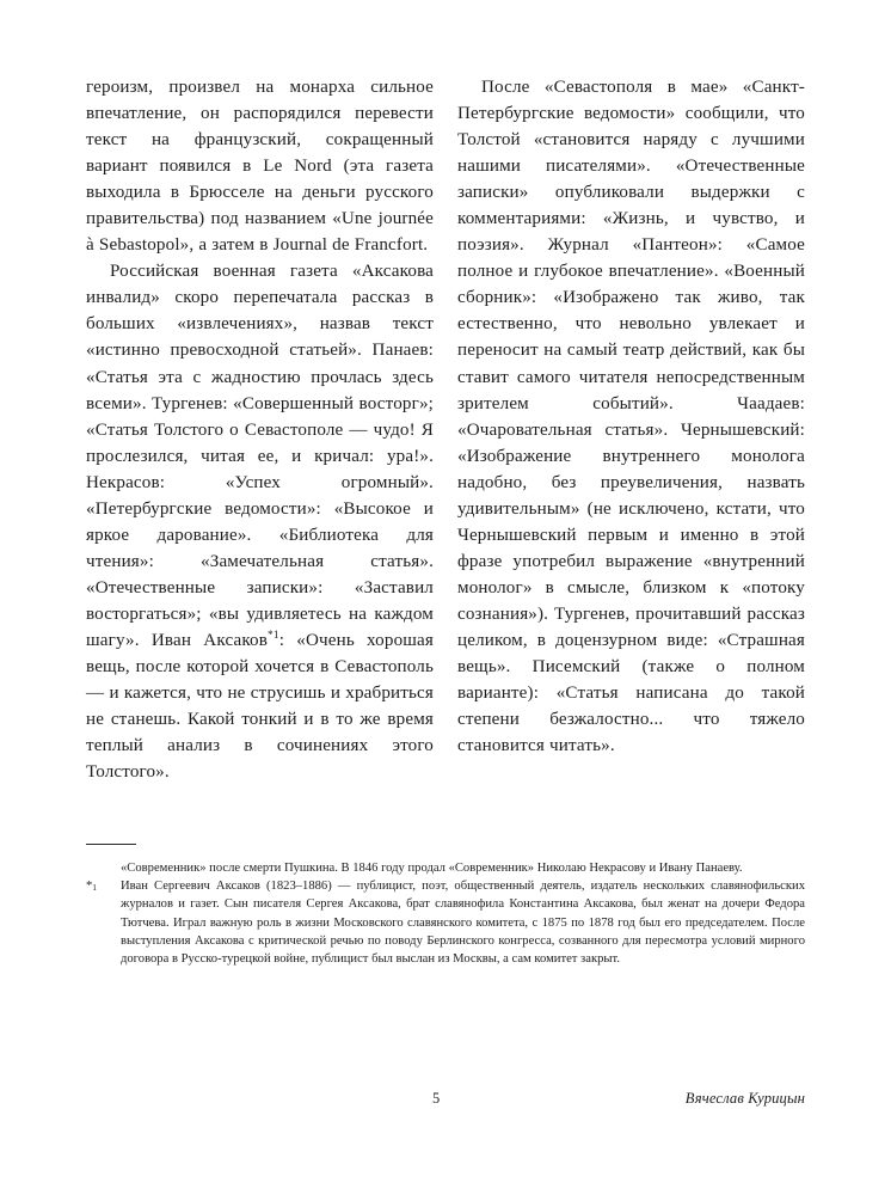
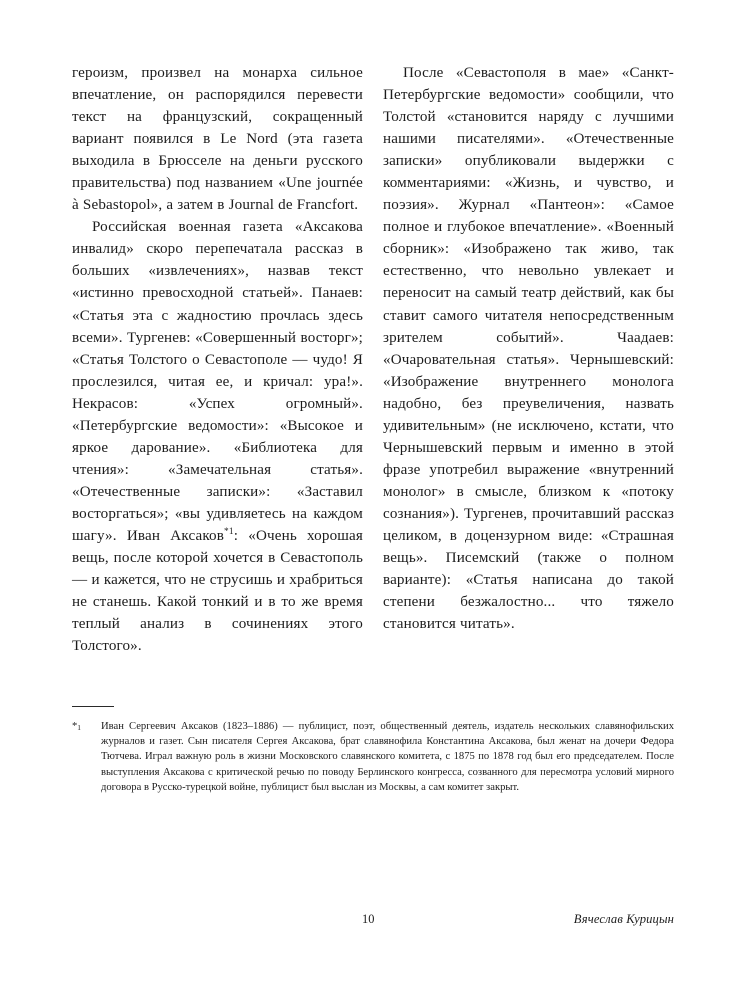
  героизм, произвел на монарха сильное впечатление, он распорядился перевести текст на французский, сокращенный вариант появился в Le Nord (эта газета выходила в Брюсселе на деньги русского правительства) под названием «Une journée à Sebastopol», а затем в Journal de Francfort.
  Российская военная газета «Аксакова инвалид» скоро перепечатала рассказ в больших «извлечениях», назвав текст «истинно превосходной статьей». Панаев: «Статья эта с жадностию прочлась здесь всеми». Тургенев: «Совершенный восторг»; «Статья Толстого о Севастополе — чудо! Я прослезился, читая ее, и кричал: ура!». Некрасов: «Успех огромный». «Петербургские ведомости»: «Высокое и яркое дарование». «Библиотека для чтения»: «Замечательная статья». «Отечественные записки»: «Заставил восторгаться»; «вы удивляетесь на каждом шагу». Иван Аксаков*1: «Очень хорошая вещь, после которой хочется в Севастополь — и кажется, что не струсишь и храбриться не станешь. Какой тонкий и в то же время теплый анализ в сочинениях этого Толстого».
  После «Севастополя в мае» «Санкт-Петербургские ведомости» сообщили, что Толстой «становится наряду с лучшими нашими писателями». «Отечественные записки» опубликовали выдержки с комментариями: «Жизнь, и чувство, и поэзия». Журнал «Пантеон»: «Самое полное и глубокое впечатление». «Военный сборник»: «Изображено так живо, так естественно, что невольно увлекает и переносит на самый театр действий, как бы ставит самого читателя непосредственным зрителем событий». Чаадаев: «Очаровательная статья». Чернышевский: «Изображение внутреннего монолога надобно, без преувеличения, назвать удивительным» (не исключено, кстати, что Чернышевский первым и именно в этой фразе употребил выражение «внутренний монолог» в смысле, близком к «потоку сознания»). Тургенев, прочитавший рассказ целиком, в доцензурном виде: «Страшная вещь». Писемский (также о полном варианте): «Статья написана до такой степени безжалостно... что тяжело становится читать».
- «Современник» после смерти Пушкина. В 1846 году продал «Современник» Николаю Некрасову и Ивану Панаеву.
  *1
  Иван Сергеевич Аксаков (1823–1886) — публицист, поэт, общественный деятель, издатель нескольких славянофильских журналов и газет. Сын писателя Сергея Аксакова, брат славянофила Константина Аксакова, был женат на дочери Федора Тютчева. Играл важную роль в жизни Московского славянского комитета, с 1875 по 1878 год был его председателем. После выступления Аксакова с критической речью по поводу Берлинского конгресса, созванного для пересмотра условий мирного договора в Русско-турецкой войне, публицист был выслан из Москвы, а сам комитет закрыт.
- 5
+ 10
  Вячеслав Курицын
